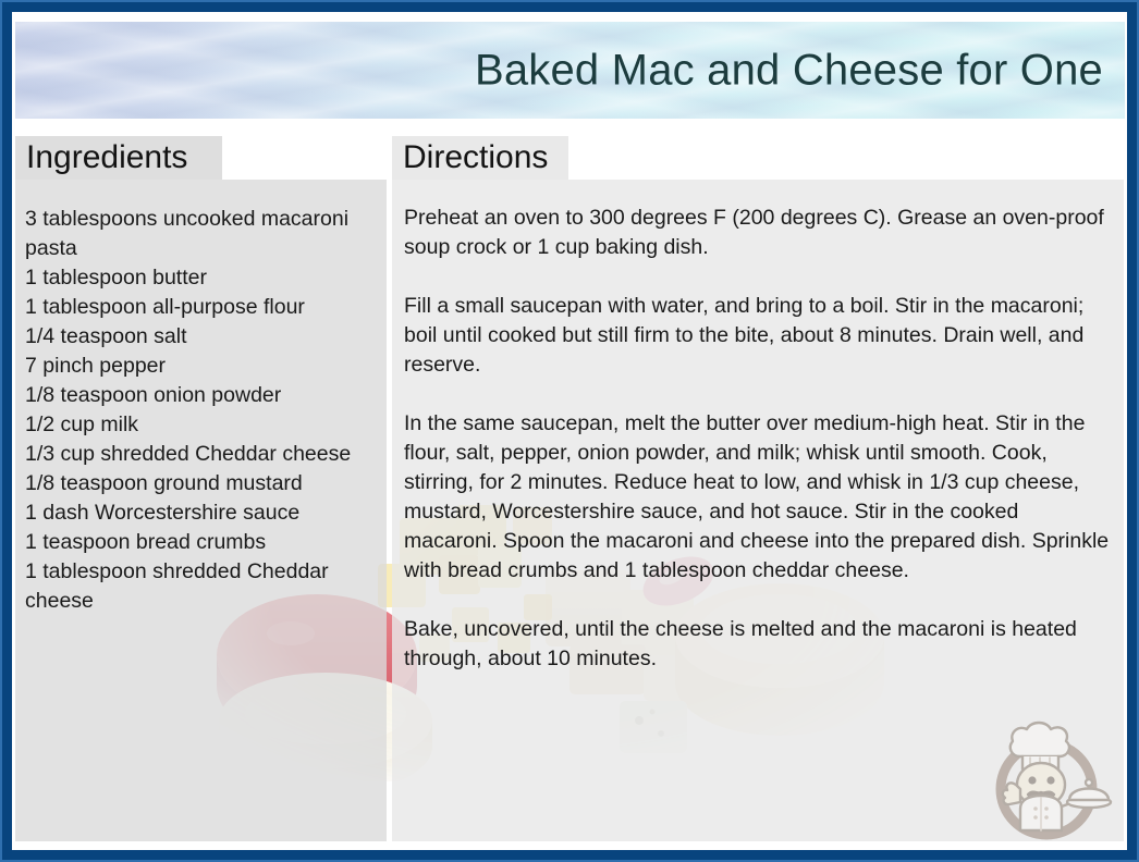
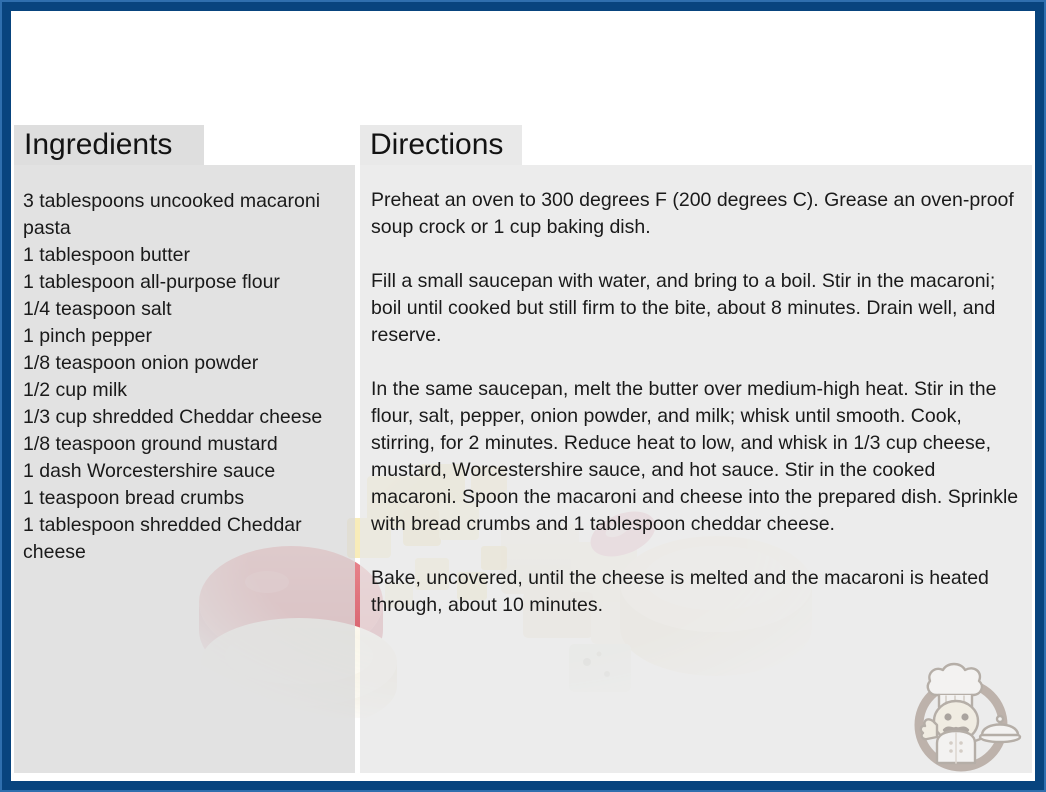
- Baked Mac and Cheese for One
  Ingredients
  3 tablespoons uncooked macaroni pasta
  1 tablespoon butter
  1 tablespoon all-purpose flour
  1/4 teaspoon salt
- 7 pinch pepper
+ 1 pinch pepper
  1/8 teaspoon onion powder
  1/2 cup milk
  1/3 cup shredded Cheddar cheese
  1/8 teaspoon ground mustard
  1 dash Worcestershire sauce
  1 teaspoon bread crumbs
  1 tablespoon shredded Cheddar cheese
  Directions
  Preheat an oven to 300 degrees F (200 degrees C). Grease an oven-proof soup crock or 1 cup baking dish.
  Fill a small saucepan with water, and bring to a boil. Stir in the macaroni; boil until cooked but still firm to the bite, about 8 minutes. Drain well, and reserve.
  In the same saucepan, melt the butter over medium-high heat. Stir in the flour, salt, pepper, onion powder, and milk; whisk until smooth. Cook, stirring, for 2 minutes. Reduce heat to low, and whisk in 1/3 cup cheese, mustard, Worcestershire sauce, and hot sauce. Stir in the cooked macaroni. Spoon the macaroni and cheese into the prepared dish. Sprinkle with bread crumbs and 1 tablespoon cheddar cheese.
  Bake, uncovered, until the cheese is melted and the macaroni is heated through, about 10 minutes.
